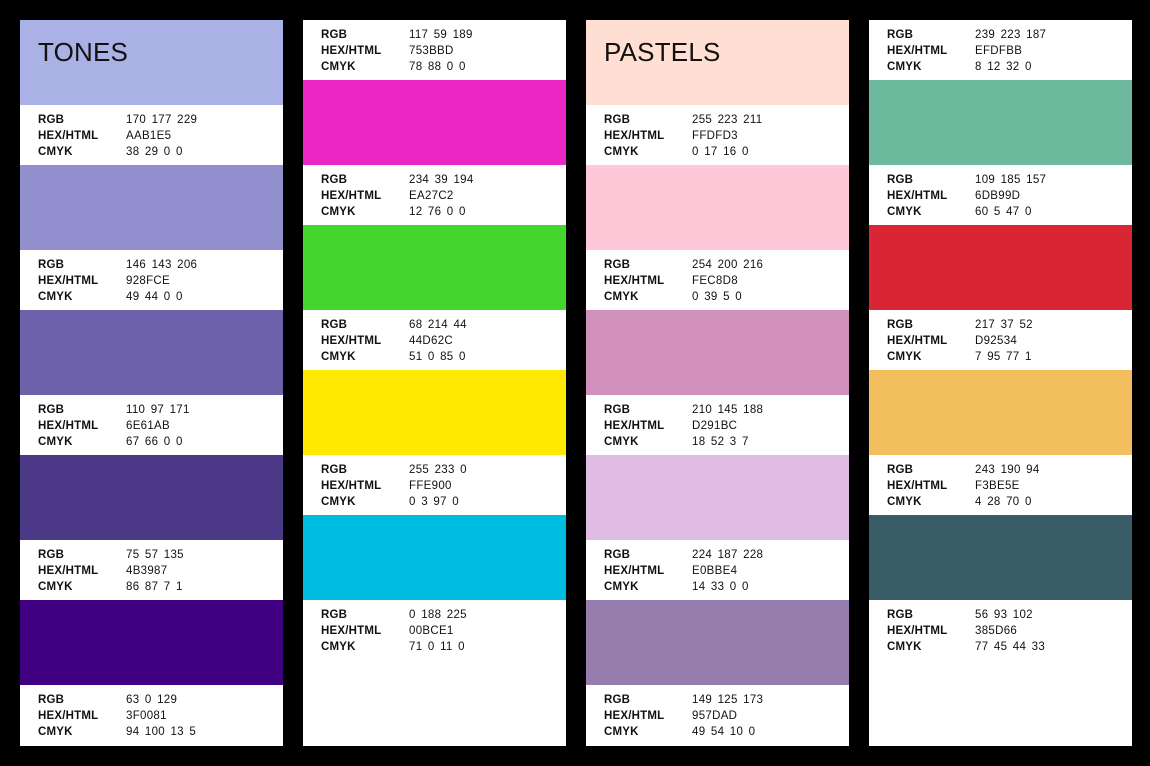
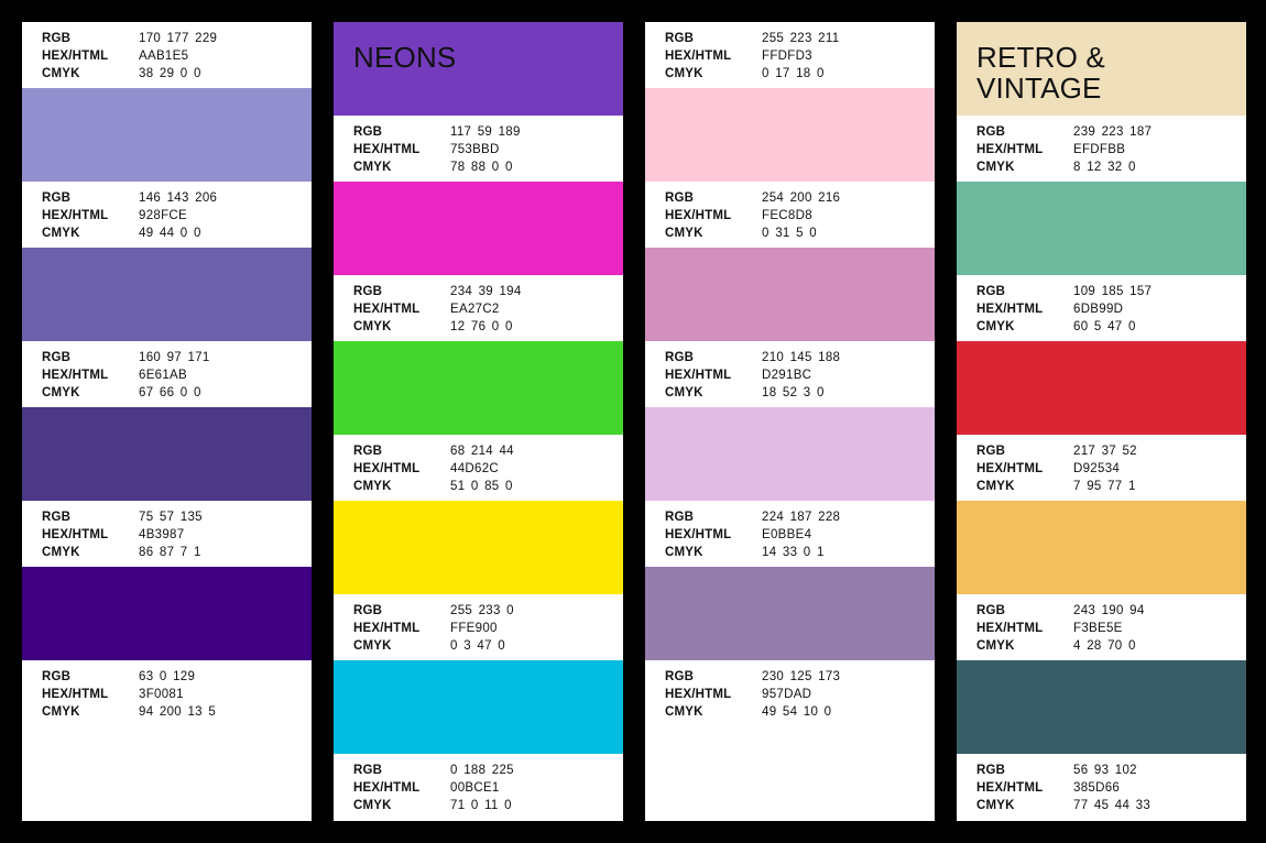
- TONES
  RGB
  170 177 229
  HEX/HTML
  AAB1E5
  CMYK
  38 29 0 0
  RGB
  146 143 206
  HEX/HTML
  928FCE
  CMYK
  49 44 0 0
  RGB
- 110 97 171
+ 160 97 171
  HEX/HTML
  6E61AB
  CMYK
  67 66 0 0
  RGB
  75 57 135
  HEX/HTML
  4B3987
  CMYK
  86 87 7 1
  RGB
  63 0 129
  HEX/HTML
  3F0081
  CMYK
- 94 100 13 5
+ 94 200 13 5
+ NEONS
  RGB
  117 59 189
  HEX/HTML
  753BBD
  CMYK
  78 88 0 0
  RGB
  234 39 194
  HEX/HTML
  EA27C2
  CMYK
  12 76 0 0
  RGB
  68 214 44
  HEX/HTML
  44D62C
  CMYK
  51 0 85 0
  RGB
  255 233 0
  HEX/HTML
  FFE900
  CMYK
- 0 3 97 0
+ 0 3 47 0
  RGB
  0 188 225
  HEX/HTML
  00BCE1
  CMYK
  71 0 11 0
- PASTELS
  RGB
  255 223 211
  HEX/HTML
  FFDFD3
  CMYK
- 0 17 16 0
+ 0 17 18 0
  RGB
  254 200 216
  HEX/HTML
  FEC8D8
  CMYK
- 0 39 5 0
+ 0 31 5 0
  RGB
  210 145 188
  HEX/HTML
  D291BC
  CMYK
- 18 52 3 7
+ 18 52 3 0
  RGB
  224 187 228
  HEX/HTML
  E0BBE4
  CMYK
- 14 33 0 0
+ 14 33 0 1
  RGB
- 149 125 173
+ 230 125 173
  HEX/HTML
  957DAD
  CMYK
  49 54 10 0
+ RETRO &
+ VINTAGE
  RGB
  239 223 187
  HEX/HTML
  EFDFBB
  CMYK
  8 12 32 0
  RGB
  109 185 157
  HEX/HTML
  6DB99D
  CMYK
  60 5 47 0
  RGB
  217 37 52
  HEX/HTML
  D92534
  CMYK
  7 95 77 1
  RGB
  243 190 94
  HEX/HTML
  F3BE5E
  CMYK
  4 28 70 0
  RGB
  56 93 102
  HEX/HTML
  385D66
  CMYK
  77 45 44 33
